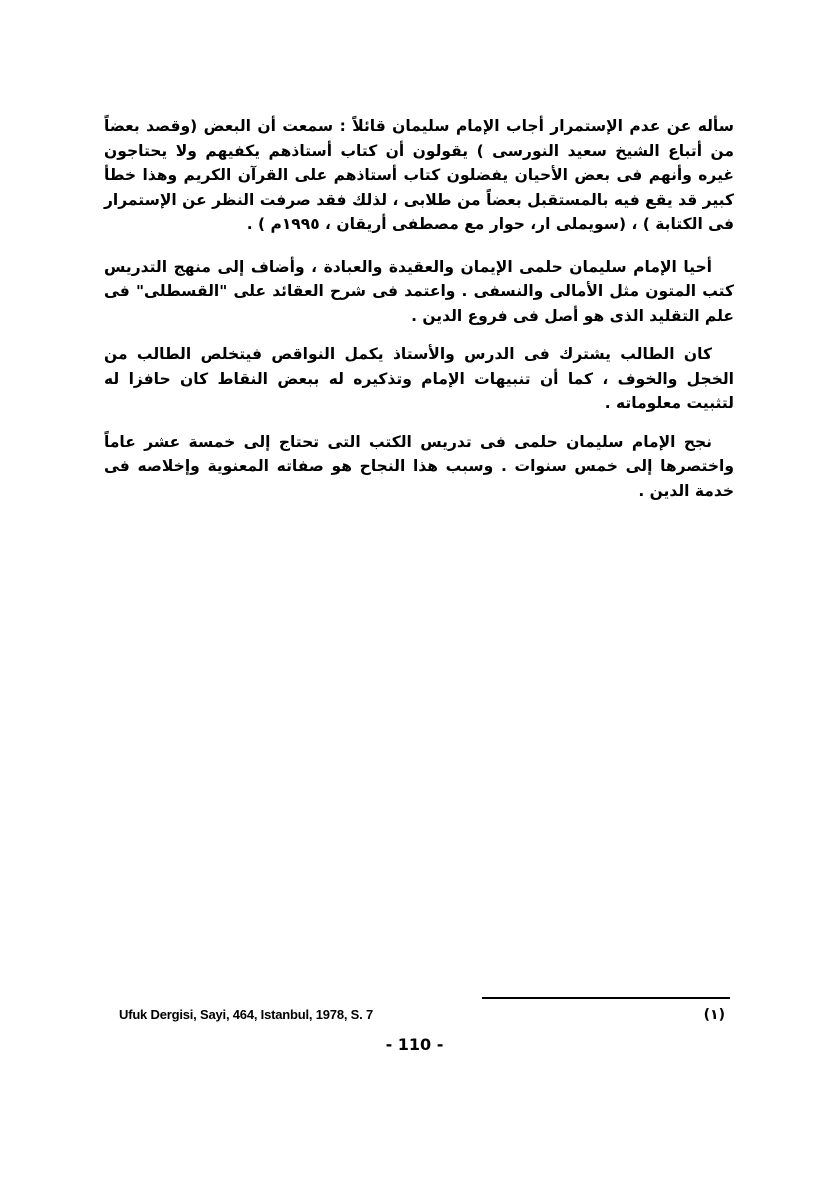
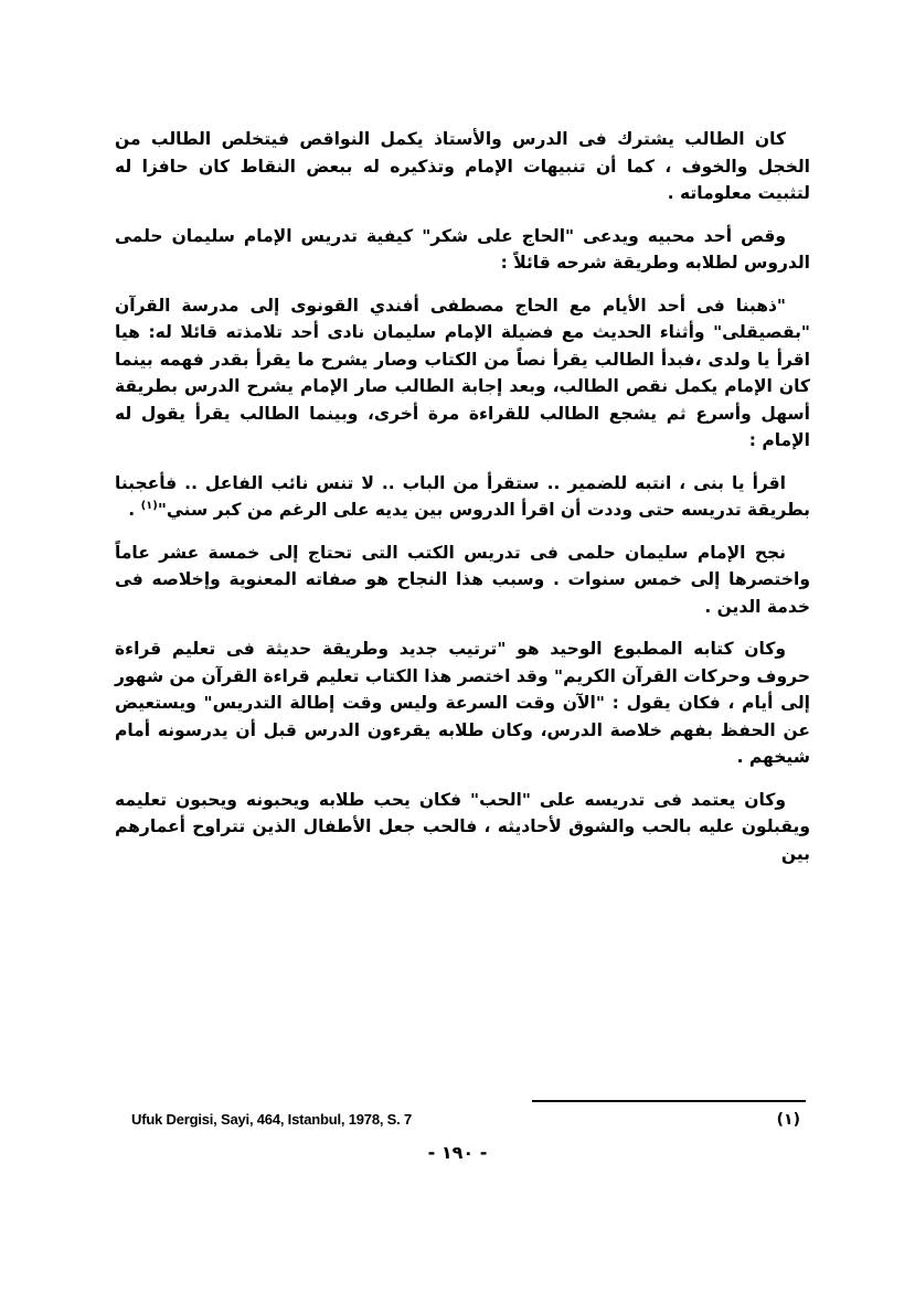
- سأله عن عدم الإستمرار أجاب الإمام سليمان قائلاً : سمعت أن البعض (وقصد بعضاً من أتباع الشيخ سعيد النورسى ) يقولون أن كتاب أستاذهم يكفيهم ولا يحتاجون غيره وأنهم فى بعض الأحيان يفضلون كتاب أستاذهم على القرآن الكريم وهذا خطأ كبير قد يقع فيه بالمستقبل بعضاً من طلابى ، لذلك فقد صرفت النظر عن الإستمرار فى الكتابة ) ، (سويملى ار، حوار مع مصطفى أريقان ، ١٩٩٥م ) .
- أحيا الإمام سليمان حلمى الإيمان والعقيدة والعبادة ، وأضاف إلى منهج التدريس كتب المتون مثل الأمالى والنسفى . واعتمد فى شرح العقائد على "القسطلى" فى علم التقليد الذى هو أصل فى فروع الدين .
  كان الطالب يشترك فى الدرس والأستاذ يكمل النواقص فيتخلص الطالب من الخجل والخوف ، كما أن تنبيهات الإمام وتذكيره له ببعض النقاط كان حافزا له لتثبيت معلوماته .
+ وقص أحد محبيه ويدعى "الحاج على شكر" كيفية تدريس الإمام سليمان حلمى الدروس لطلابه وطريقة شرحه قائلاً :
+ "ذهبنا فى أحد الأيام مع الحاج مصطفى أفندي القونوى إلى مدرسة القرآن "بقصيقلى" وأثناء الحديث مع فضيلة الإمام سليمان نادى أحد تلامذته قائلا له: هيا اقرأ يا ولدى ،فبدأ الطالب يقرأ نصاً من الكتاب وصار يشرح ما يقرأ بقدر فهمه بينما كان الإمام يكمل نقص الطالب، وبعد إجابة الطالب صار الإمام يشرح الدرس بطريقة أسهل وأسرع ثم يشجع الطالب للقراءة مرة أخرى، وبينما الطالب يقرأ يقول له الإمام :
+ اقرأ يا بنى ، انتبه للضمير .. ستقرأ من الباب .. لا تنس نائب الفاعل .. فأعجبنا بطريقة تدريسه حتى وددت أن اقرأ الدروس بين يديه على الرغم من كبر سني"(١) .
  نجح الإمام سليمان حلمى فى تدريس الكتب التى تحتاج إلى خمسة عشر عاماً واختصرها إلى خمس سنوات . وسبب هذا النجاح هو صفاته المعنوية وإخلاصه فى خدمة الدين .
+ وكان كتابه المطبوع الوحيد هو "ترتيب جديد وطريقة حديثة فى تعليم قراءة حروف وحركات القرآن الكريم" وقد اختصر هذا الكتاب تعليم قراءة القرآن من شهور إلى أيام ، فكان يقول : "الآن وقت السرعة وليس وقت إطالة التدريس" ويستعيض عن الحفظ بفهم خلاصة الدرس، وكان طلابه يقرءون الدرس قبل أن يدرسونه أمام شيخهم .
+ وكان يعتمد فى تدريسه على "الحب" فكان يحب طلابه ويحبونه ويحبون تعليمه ويقبلون عليه بالحب والشوق لأحاديثه ، فالحب جعل الأطفال الذين تتراوح أعمارهم بين
  Ufuk Dergisi, Sayi, 464, Istanbul, 1978, S. 7
  (١)
- - 110 -
+ - ١٩٠ -
